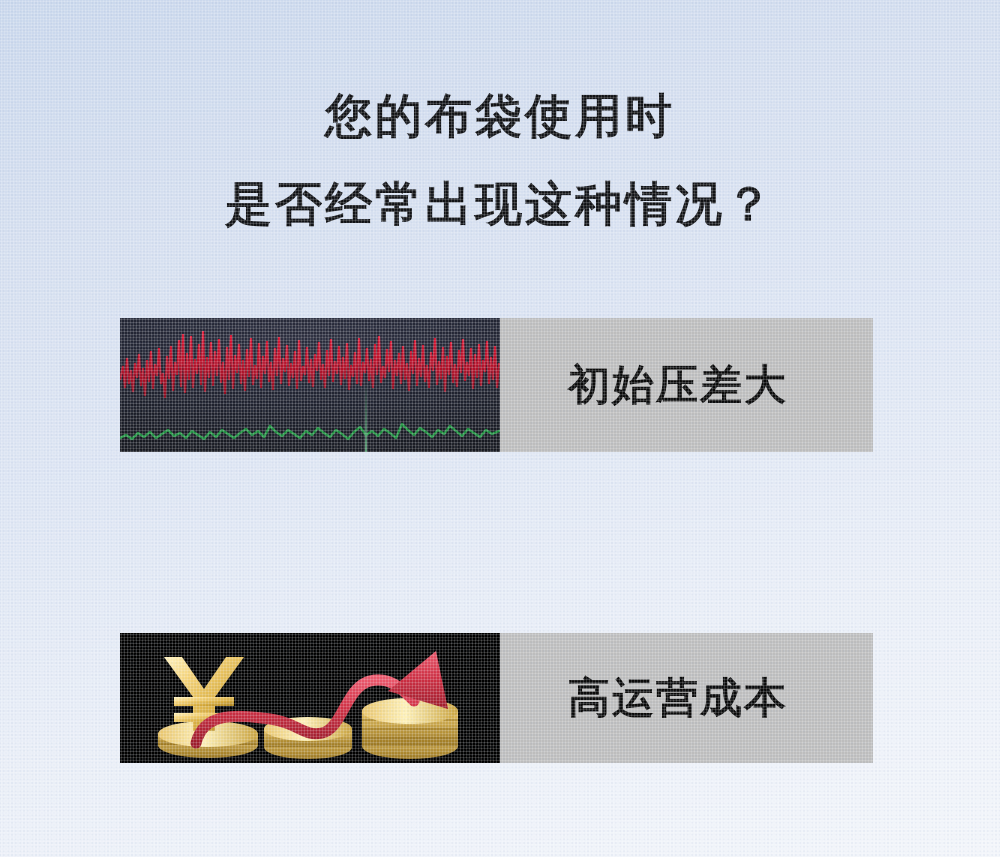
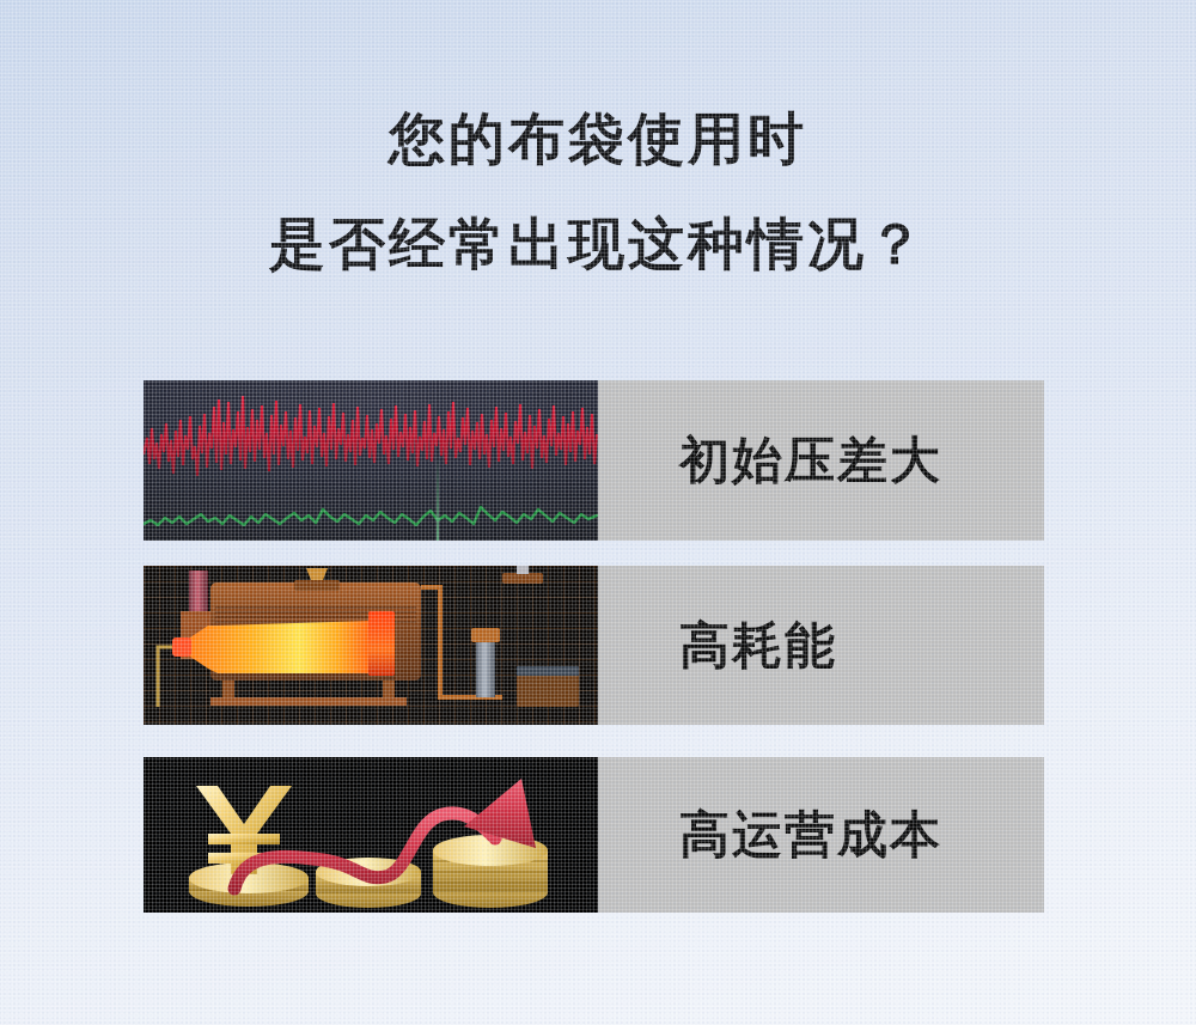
  您的布袋使用时
  是否经常出现这种情况？
  初始压差大
+ 高耗能
  高运营成本
